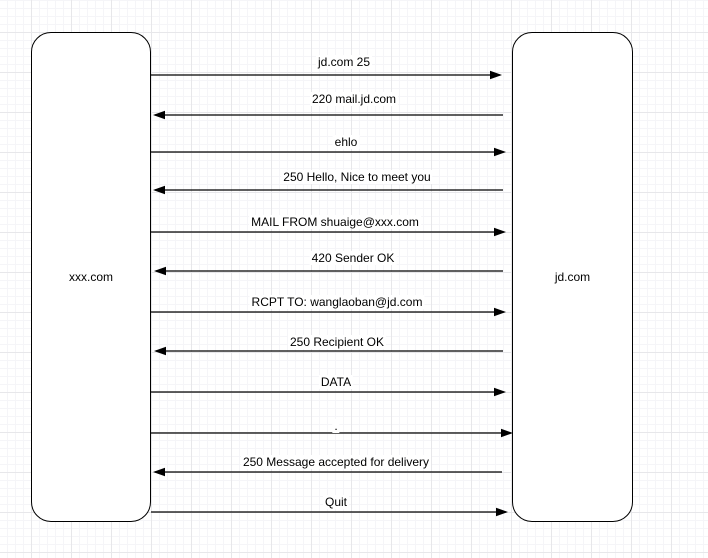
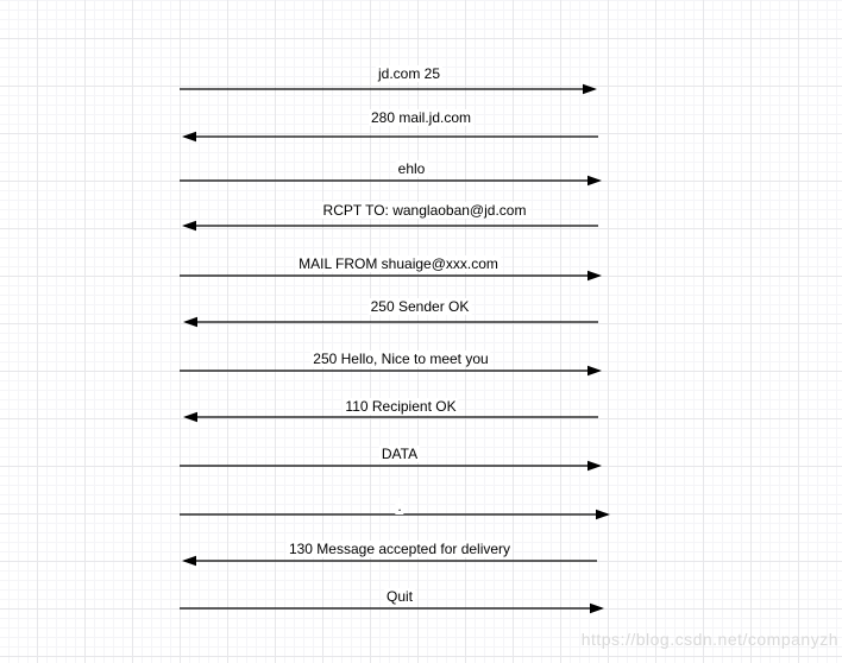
- xxx.com
- jd.com
  jd.com 25
- 220 mail.jd.com
+ 280 mail.jd.com
  ehlo
- 250 Hello, Nice to meet you
+ RCPT TO: wanglaoban@jd.com
  MAIL FROM shuaige@xxx.com
- 420 Sender OK
+ 250 Sender OK
- RCPT TO: wanglaoban@jd.com
+ 250 Hello, Nice to meet you
- 250 Recipient OK
+ 110 Recipient OK
  DATA
  .
- 250 Message accepted for delivery
+ 130 Message accepted for delivery
  Quit
+ https://blog.csdn.net/companyzh
